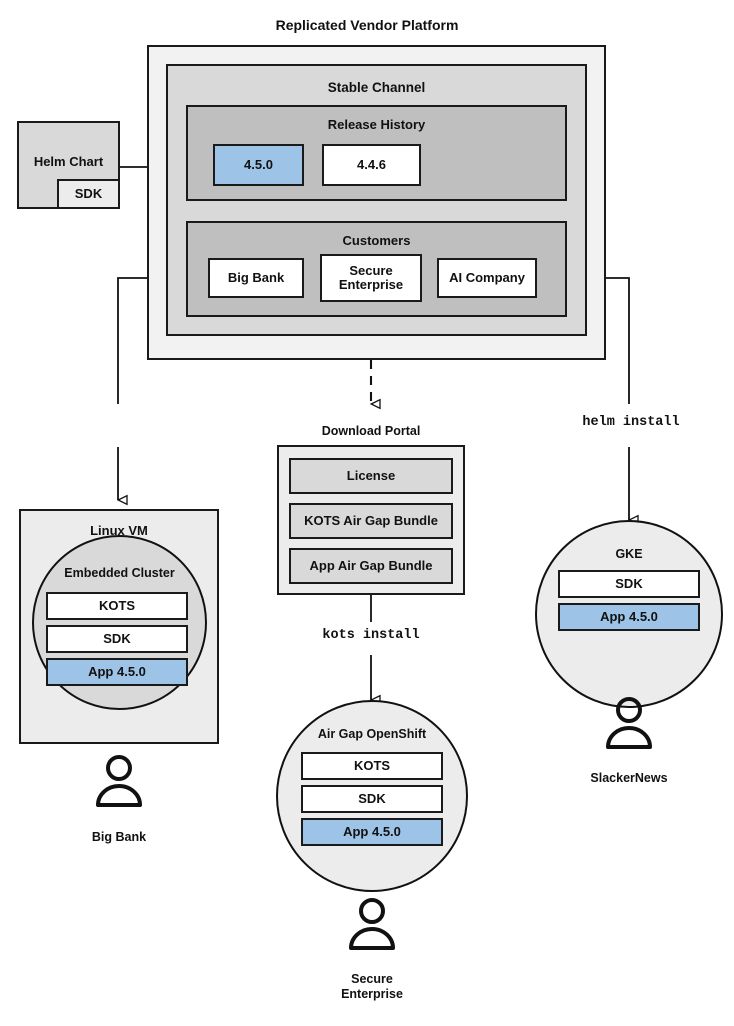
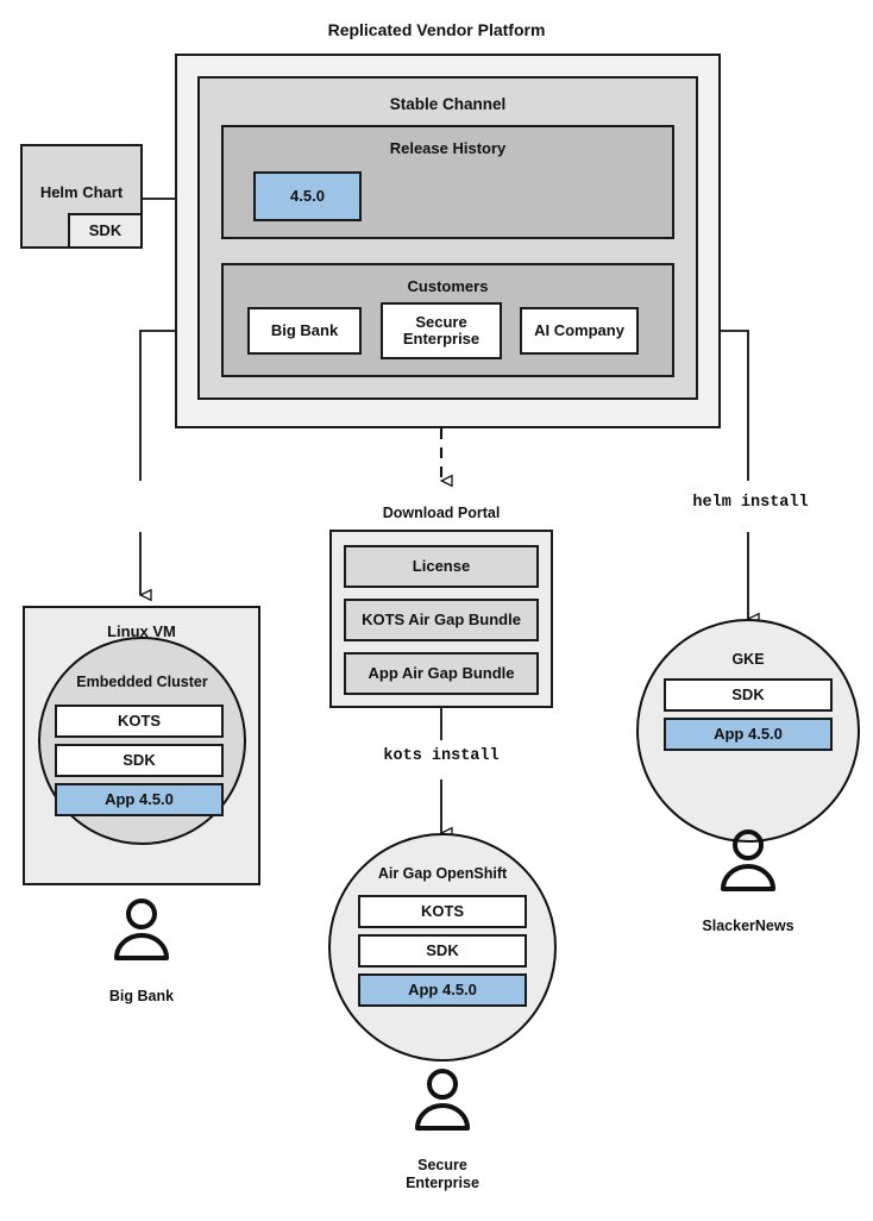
  Replicated Vendor Platform
  Stable Channel
  Release History
  4.5.0
- 4.4.6
  Customers
  Big Bank
  Secure
  Enterprise
  AI Company
  Helm Chart
  SDK
  helm install
  kots install
  Linux VM
  Embedded Cluster
  KOTS
  SDK
  App 4.5.0
  Big Bank
  Download Portal
  License
  KOTS Air Gap Bundle
  App Air Gap Bundle
  Air Gap OpenShift
  KOTS
  SDK
  App 4.5.0
  Secure
  Enterprise
  GKE
  SDK
  App 4.5.0
  SlackerNews
